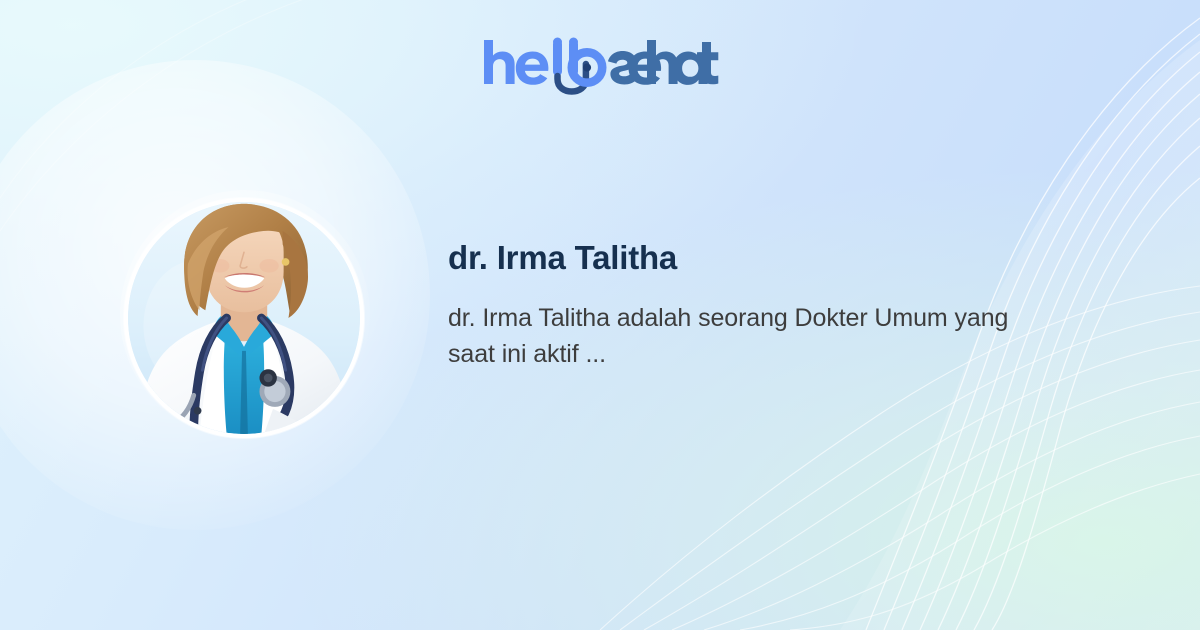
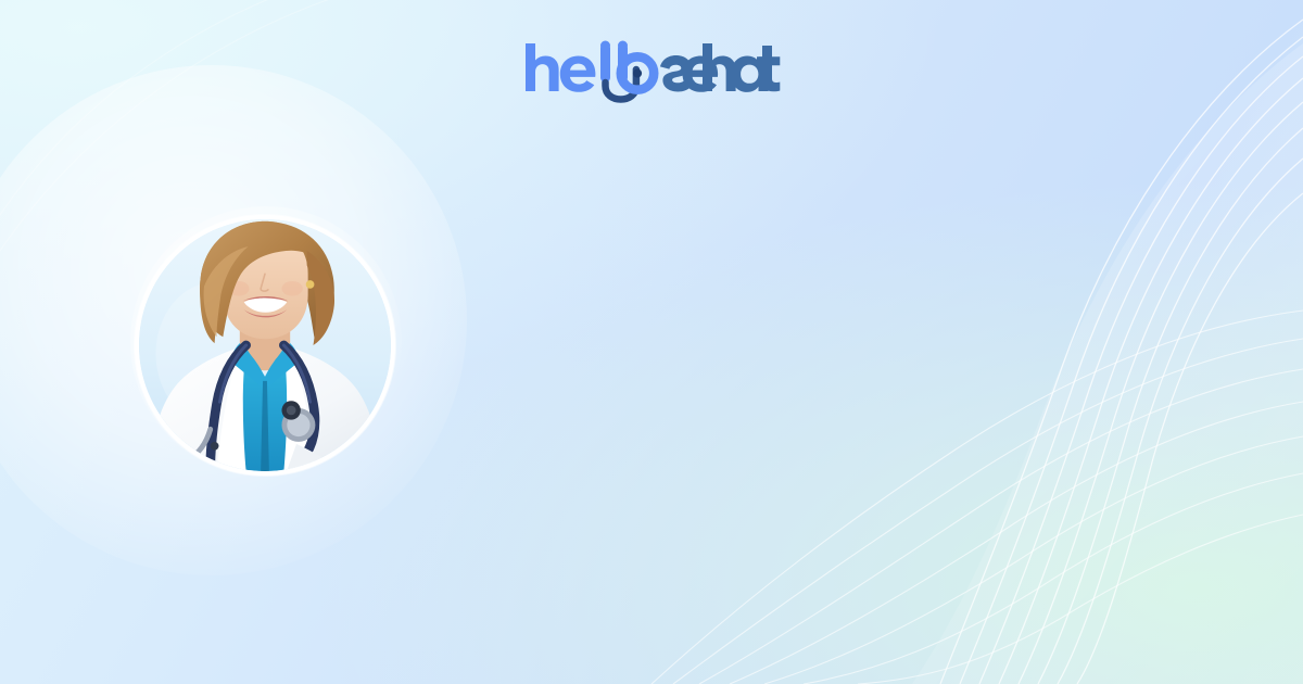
- dr. Irma Talitha
- dr. Irma Talitha adalah seorang Dokter Umum yang saat ini aktif ...
